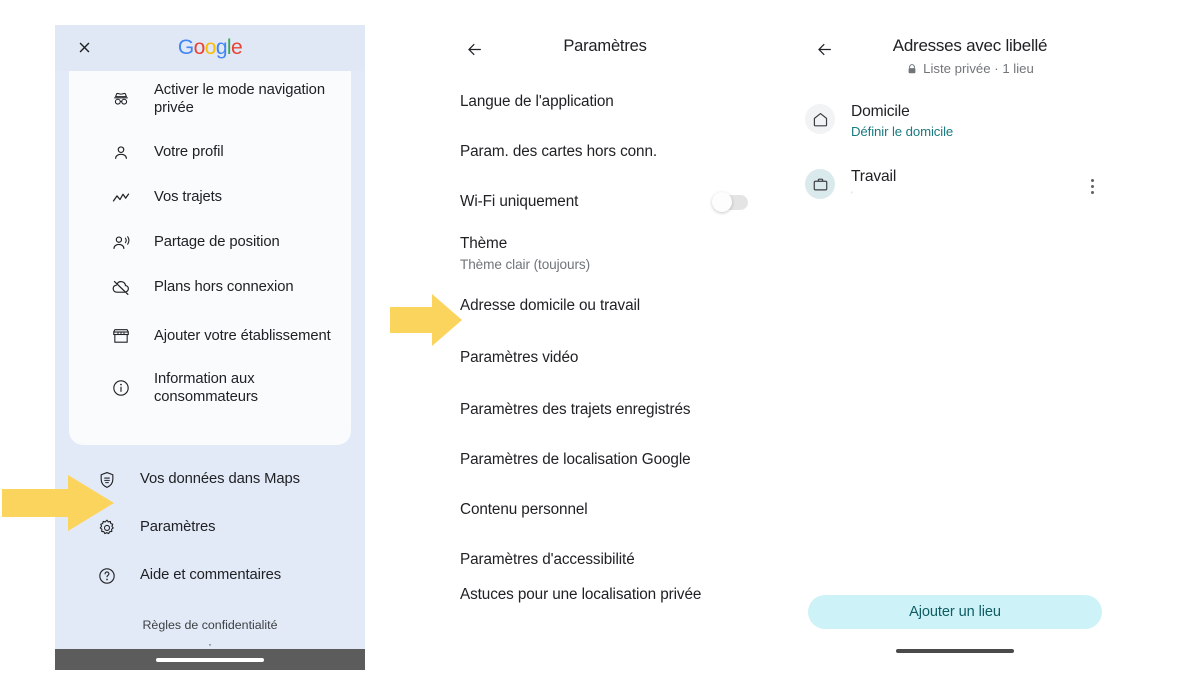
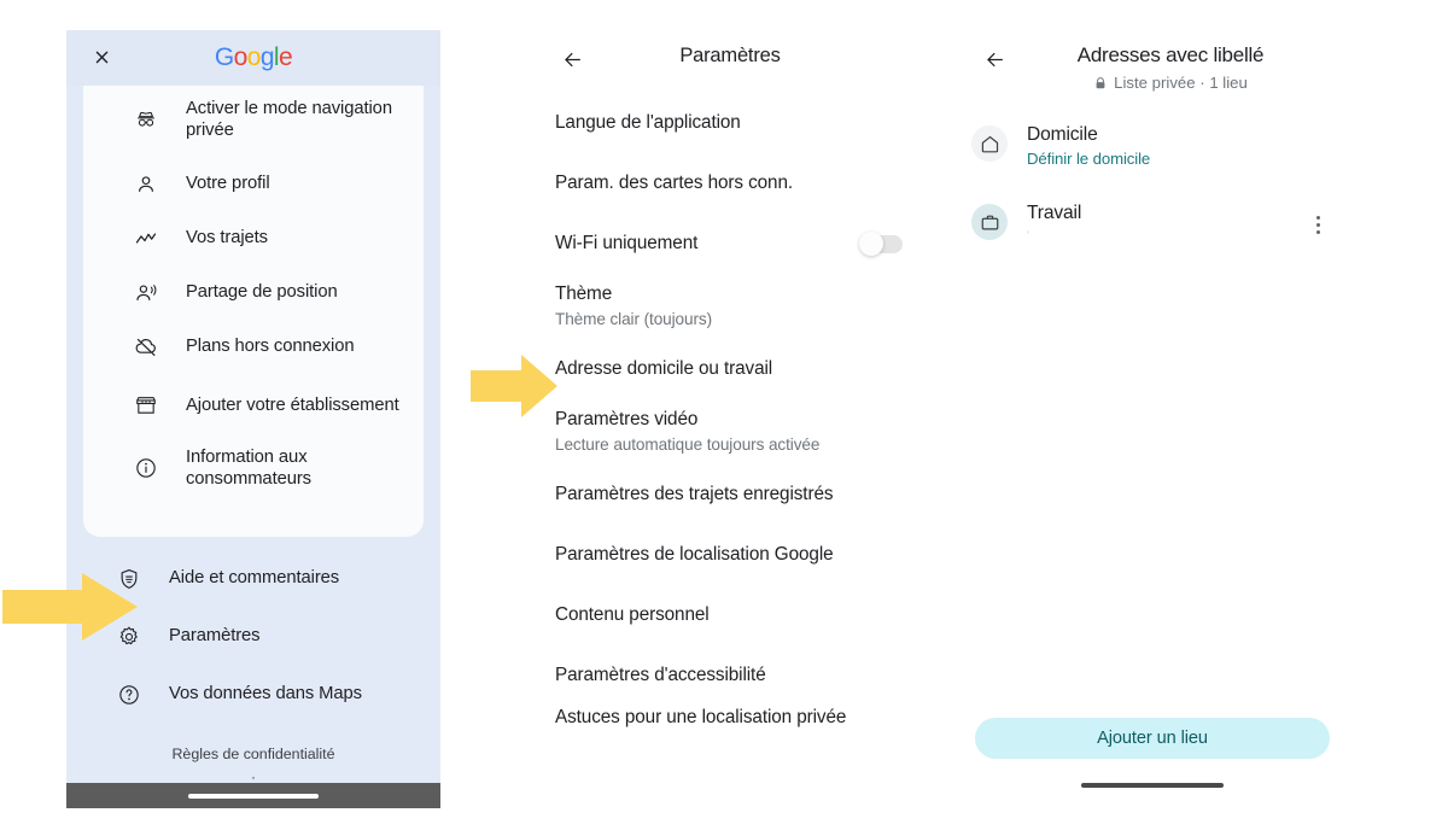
  Google
  Activer le mode navigation privée
  Votre profil
  Vos trajets
  Partage de position
  Plans hors connexion
  Ajouter votre établissement
  Information aux consommateurs
- Vos données dans Maps
+ Aide et commentaires
  Paramètres
- Aide et commentaires
+ Vos données dans Maps
  Règles de confidentialité
  ·
  Paramètres
  Langue de l'application
  Param. des cartes hors conn.
  Wi-Fi uniquement
  Thème
  Thème clair (toujours)
  Adresse domicile ou travail
  Paramètres vidéo
+ Lecture automatique toujours activée
  Paramètres des trajets enregistrés
  Paramètres de localisation Google
  Contenu personnel
  Paramètres d'accessibilité
  Astuces pour une localisation privée
  Adresses avec libellé
  Liste privée · 1 lieu
  Domicile
  Définir le domicile
  Travail
  '
  Ajouter un lieu
